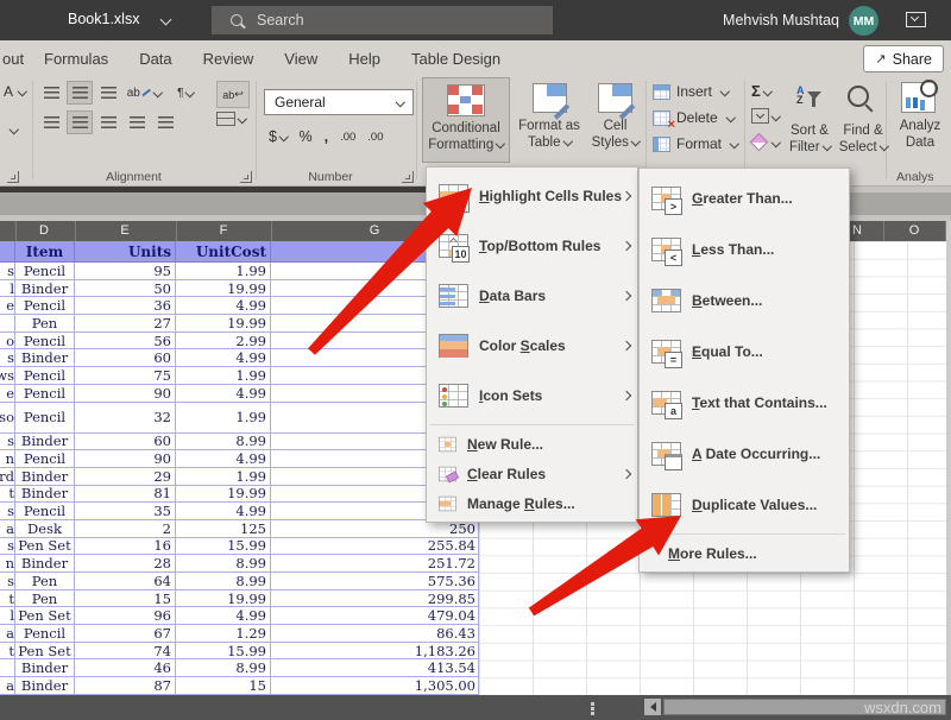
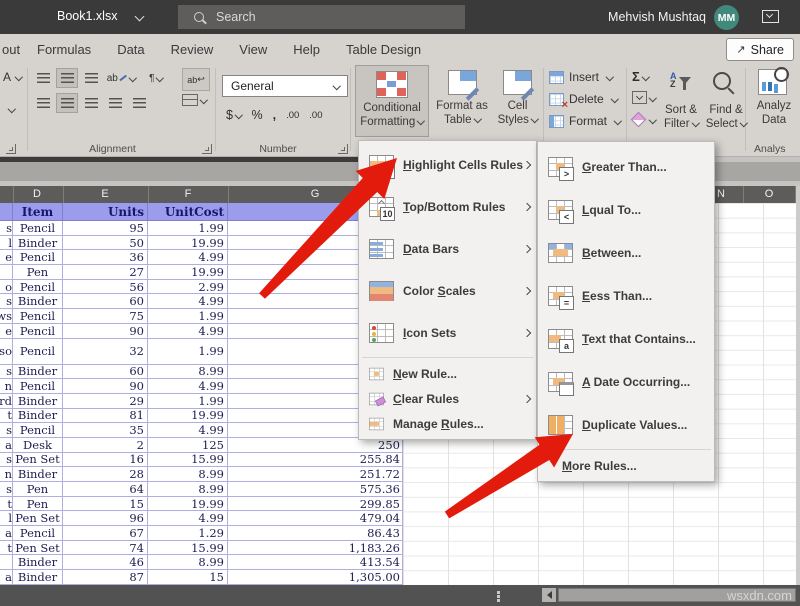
  Book1.xlsx
  Search
  Mehvish Mushtaq
  MM
  out
  Formulas
  Data
  Review
  View
  Help
  Table Design
  ↗
  Share
  A
  ab
  ¶
  ab
  ↩
  Alignment
  General
  $
  %
  ,
  .00
  .00
  Number
  Conditional
  Formatting
  Format as
  Table
  Cell
  Styles
  Insert
  Delete
  Format
  Σ
  A
  Z
  Sort &
  Filter
  Find &
  Select
  Analyz
  Data
  Analys
  D
  E
  F
  G
  N
  O
  Item
  Units
  UnitCost
  s
  Pencil
  95
  1.99
  l
  Binder
  50
  19.99
  e
  Pencil
  36
  4.99
  Pen
  27
  19.99
  o
  Pencil
  56
  2.99
  s
  Binder
  60
  4.99
  ws
  Pencil
  75
  1.99
  e
  Pencil
  90
  4.99
  so
  Pencil
  32
  1.99
  s
  Binder
  60
  8.99
  n
  Pencil
  90
  4.99
  rd
  Binder
  29
  1.99
  t
  Binder
  81
  19.99
  s
  Pencil
  35
  4.99
  a
  Desk
  2
  125
  250
  s
  Pen Set
  16
  15.99
  255.84
  n
  Binder
  28
  8.99
  251.72
  s
  Pen
  64
  8.99
  575.36
  t
  Pen
  15
  19.99
  299.85
  l
  Pen Set
  96
  4.99
  479.04
  a
  Pencil
  67
  1.29
  86.43
  t
  Pen Set
  74
  15.99
  1,183.26
  Binder
  46
  8.99
  413.54
  a
  Binder
  87
  15
  1,305.00
  Highlight Cells Rules
  10
  Top/Bottom Rules
  Data Bars
  Color Scales
  Icon Sets
  New Rule...
  Clear Rules
  Manage Rules...
  >
  Greater Than...
  <
- Less Than...
+ Lqual To...
  Between...
  =
- Equal To...
+ Eess Than...
  a
  Text that Contains...
  A Date Occurring...
  Duplicate Values...
  More Rules...
  wsxdn.com
